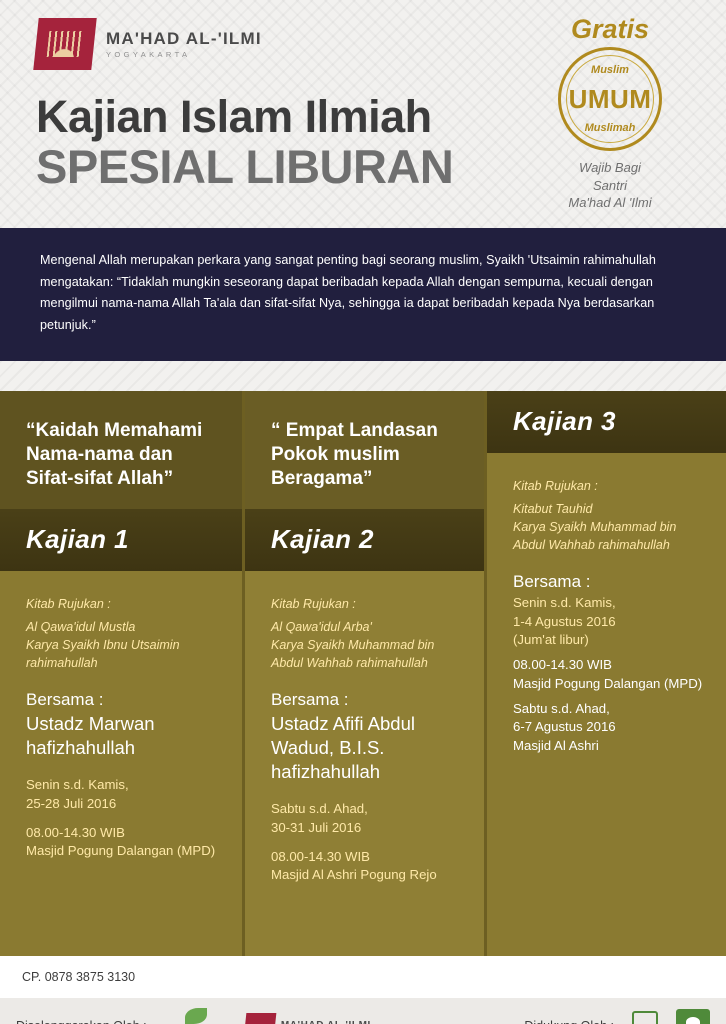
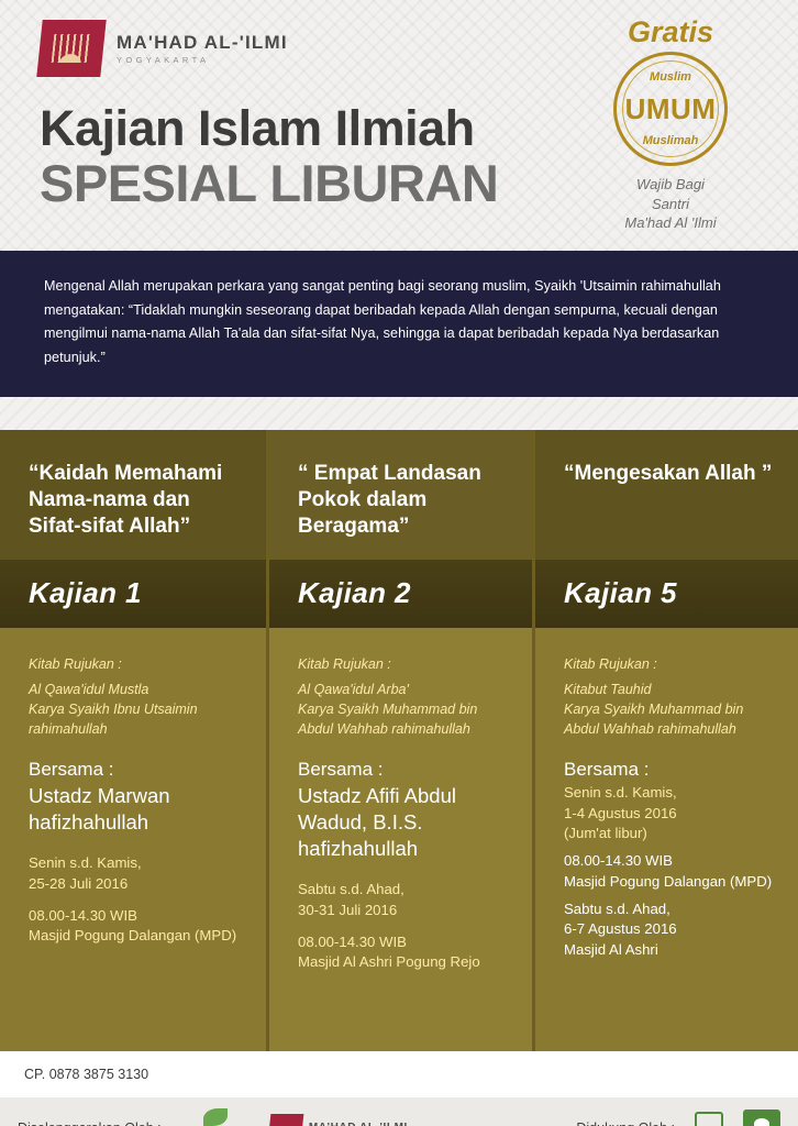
  MA'HAD AL-'ILMI
  YOGYAKARTA
  Kajian Islam Ilmiah
  SPESIAL LIBURAN
  Gratis
  Muslim
  UMUM
  Muslimah
  Wajib Bagi
  Santri
  Ma'had Al 'Ilmi
  Mengenal Allah merupakan perkara yang sangat penting bagi seorang muslim, Syaikh 'Utsaimin rahimahullah mengatakan: “Tidaklah mungkin seseorang dapat beribadah kepada Allah dengan sempurna, kecuali dengan mengilmui nama-nama Allah Ta'ala dan sifat-sifat Nya, sehingga ia dapat beribadah kepada Nya berdasarkan petunjuk.”
  “Kaidah Memahami Nama-nama dan Sifat-sifat Allah”
  Kajian 1
  Kitab Rujukan :
  Al Qawa'idul Mustla
  Karya Syaikh Ibnu Utsaimin rahimahullah
  Bersama :
  Ustadz Marwan hafizhahullah
  Senin s.d. Kamis,
  25-28 Juli 2016
  08.00-14.30 WIB
  Masjid Pogung Dalangan (MPD)
- “ Empat Landasan Pokok muslim Beragama”
+ “ Empat Landasan Pokok dalam Beragama”
  Kajian 2
  Kitab Rujukan :
  Al Qawa'idul Arba'
  Karya Syaikh Muhammad bin Abdul Wahhab rahimahullah
  Bersama :
  Ustadz Afifi Abdul Wadud, B.I.S. hafizhahullah
  Sabtu s.d. Ahad,
  30-31 Juli 2016
  08.00-14.30 WIB
  Masjid Al Ashri Pogung Rejo
+ “Mengesakan Allah ”
- Kajian 3
+ Kajian 5
  Kitab Rujukan :
  Kitabut Tauhid
  Karya Syaikh Muhammad bin Abdul Wahhab rahimahullah
  Bersama :
  Senin s.d. Kamis,
  1-4 Agustus 2016
  (Jum'at libur)
  08.00-14.30 WIB
  Masjid Pogung Dalangan (MPD)
  Sabtu s.d. Ahad,
  6-7 Agustus 2016
  Masjid Al Ashri
  CP. 0878 3875 3130
